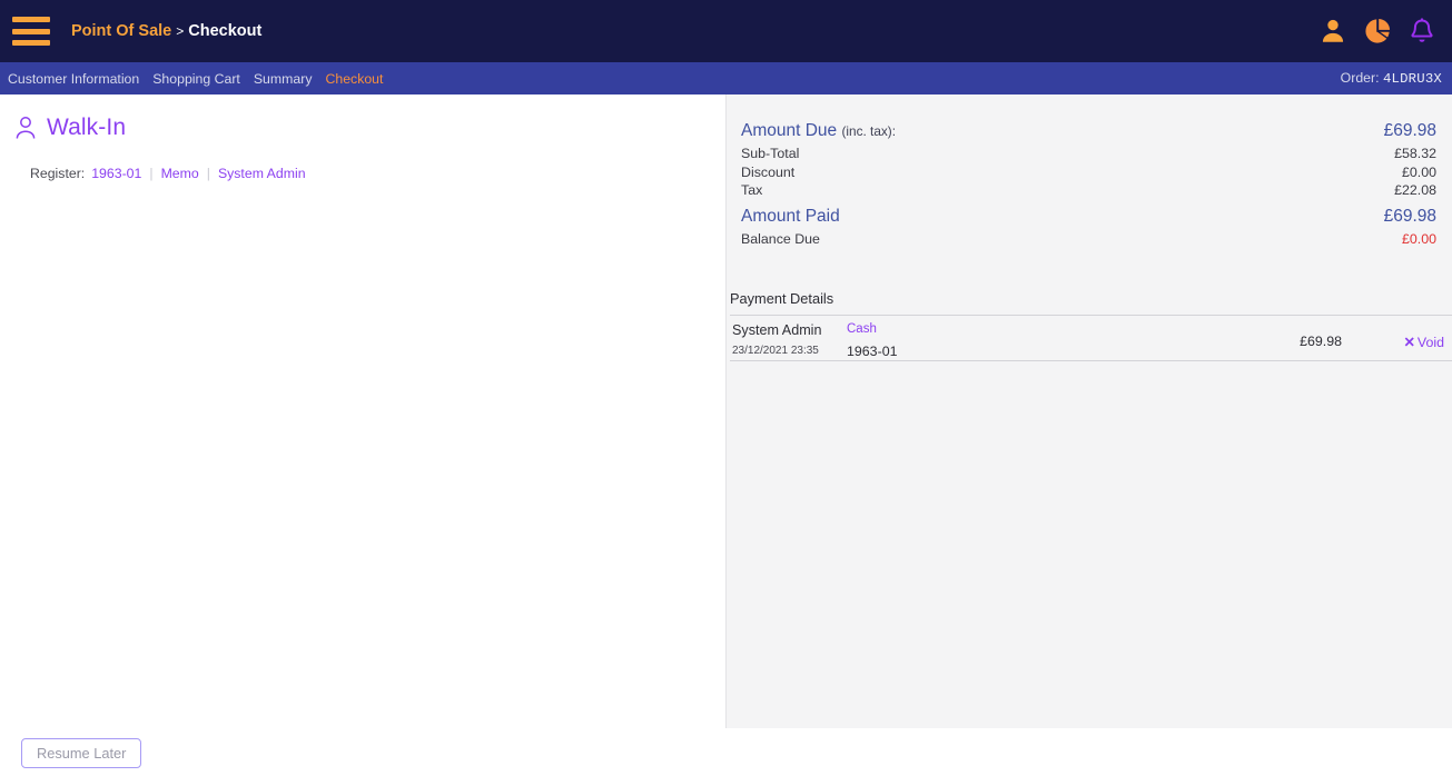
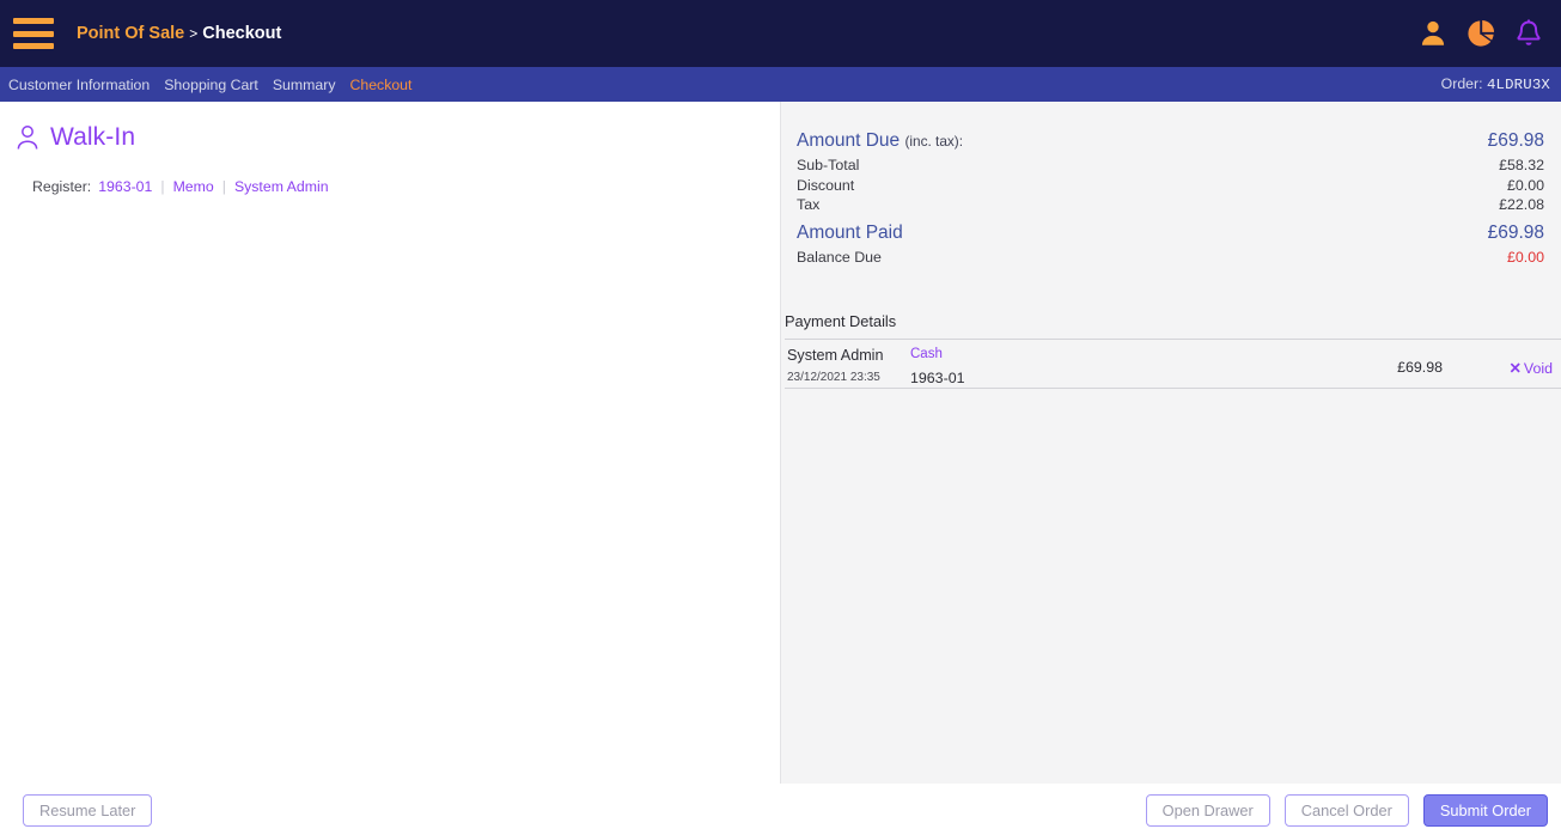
  Point Of Sale
  >
  Checkout
  Customer Information
  Shopping Cart
  Summary
  Checkout
  Order: 4LDRU3X
  Walk-In
  Register:
  1963-01
  |
  Memo
  |
  System Admin
  Amount Due (inc. tax):
  £69.98
  Sub-Total
  £58.32
  Discount
  £0.00
  Tax
  £22.08
  Amount Paid
  £69.98
  Balance Due
  £0.00
  Payment Details
  System Admin
  23/12/2021 23:35
  Cash
  1963-01
  £69.98
  ✕ Void
  Resume Later
+ Open Drawer
+ Cancel Order
+ Submit Order
